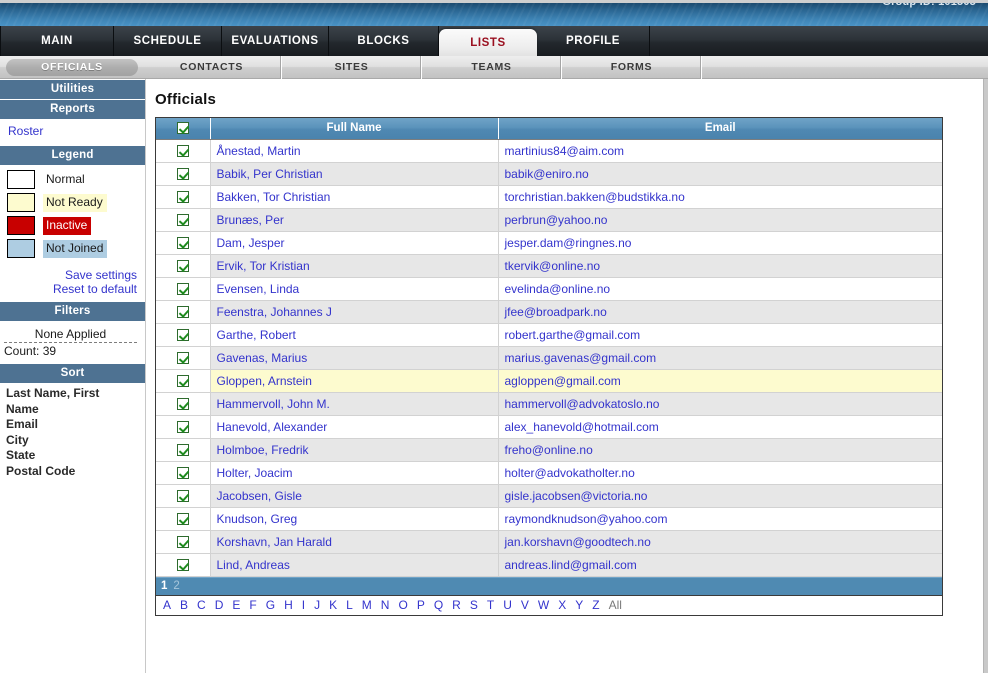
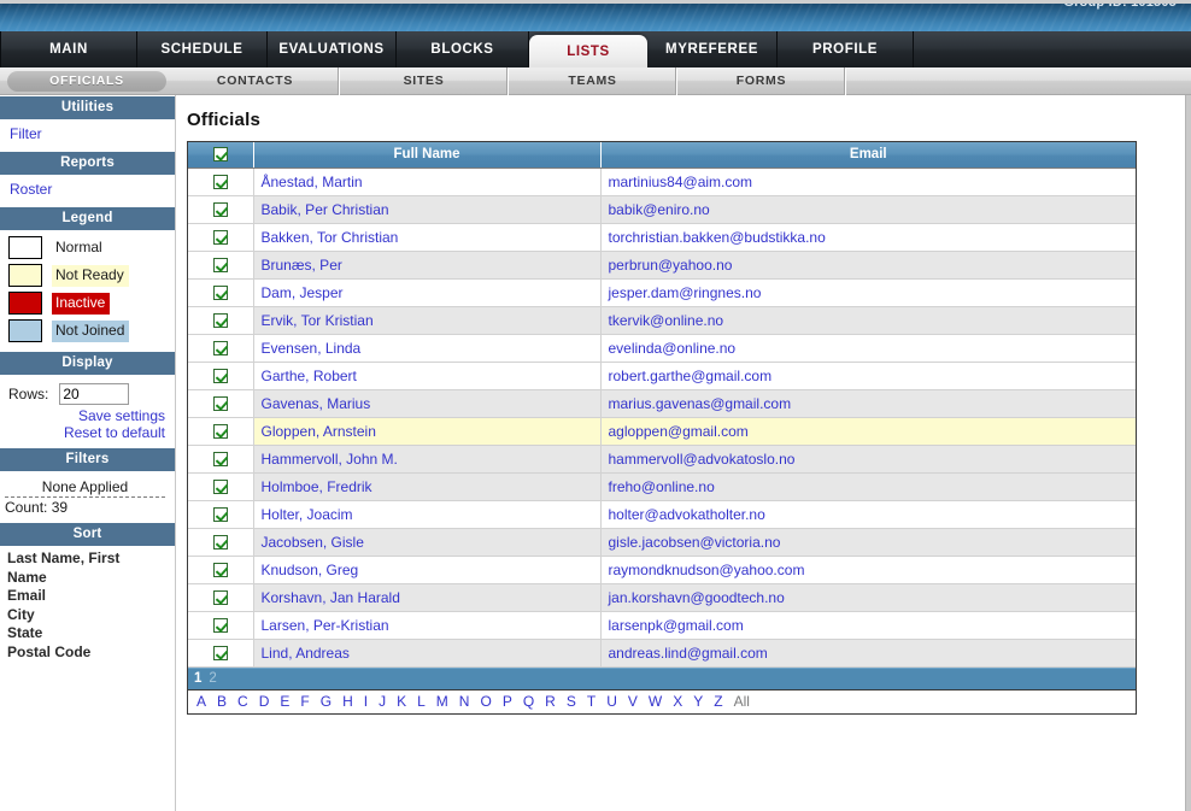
  MAIN
  SCHEDULE
  EVALUATIONS
  BLOCKS
  LISTS
+ MYREFEREE
  PROFILE
  OFFICIALS
  CONTACTS
  SITES
  TEAMS
  FORMS
  Utilities
+ Filter
  Reports
  Roster
  Legend
  Normal
  Not Ready
  Inactive
  Not Joined
+ Display
+ Rows:
+ 20
  Save settings
  Reset to default
  Filters
  None Applied
  Count: 39
  Sort
  Last Name, First
  Name
  Email
  City
  State
  Postal Code
  Officials
  	Full Name	Email
  	Ånestad, Martin	martinius84@aim.com
  	Babik, Per Christian	babik@eniro.no
  	Bakken, Tor Christian	torchristian.bakken@budstikka.no
  	Brunæs, Per	perbrun@yahoo.no
  	Dam, Jesper	jesper.dam@ringnes.no
  	Ervik, Tor Kristian	tkervik@online.no
  	Evensen, Linda	evelinda@online.no
- 	Feenstra, Johannes J	jfee@broadpark.no
  	Garthe, Robert	robert.garthe@gmail.com
  	Gavenas, Marius	marius.gavenas@gmail.com
  	Gloppen, Arnstein	agloppen@gmail.com
  	Hammervoll, John M.	hammervoll@advokatoslo.no
- 	Hanevold, Alexander	alex_hanevold@hotmail.com
  	Holmboe, Fredrik	freho@online.no
  	Holter, Joacim	holter@advokatholter.no
  	Jacobsen, Gisle	gisle.jacobsen@victoria.no
  	Knudson, Greg	raymondknudson@yahoo.com
  	Korshavn, Jan Harald	jan.korshavn@goodtech.no
+ 	Larsen, Per-Kristian	larsenpk@gmail.com
  	Lind, Andreas	andreas.lind@gmail.com
  1
  2
  A
  B
  C
  D
  E
  F
  G
  H
  I
  J
  K
  L
  M
  N
  O
  P
  Q
  R
  S
  T
  U
  V
  W
  X
  Y
  Z
  All
